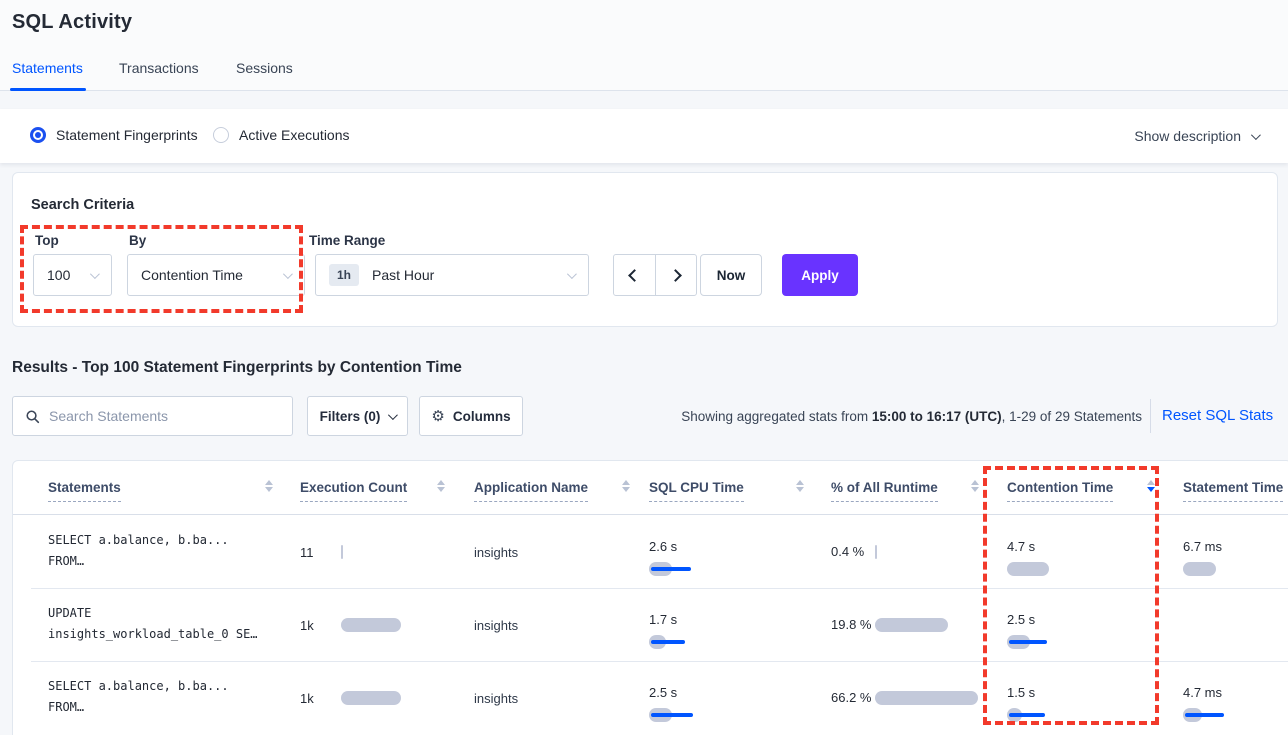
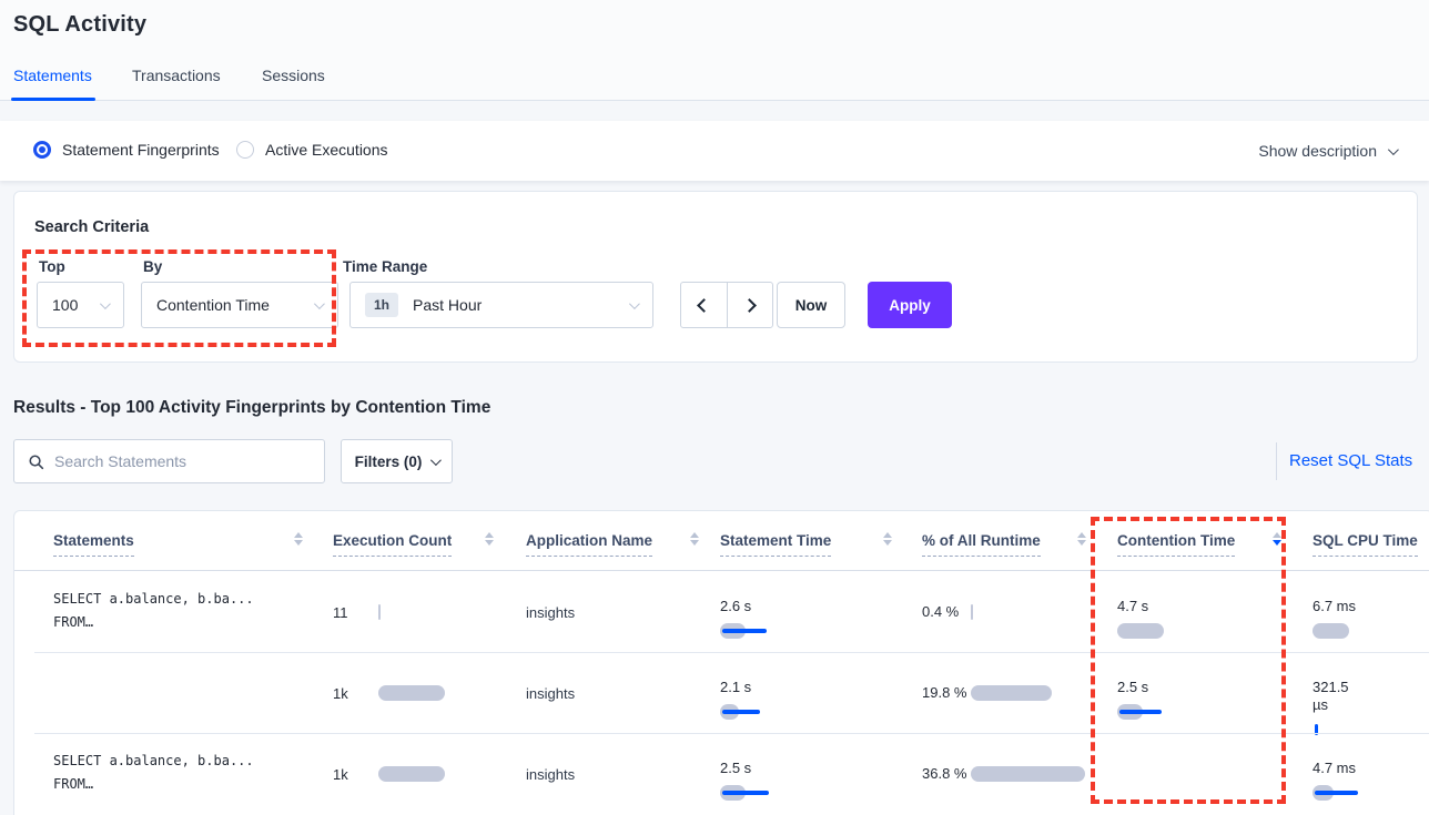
  SQL Activity
  Statements
  Transactions
  Sessions
  Statement Fingerprints
  Active Executions
  Show description
  Search Criteria
  Top
  By
  Time Range
  100
  Contention Time
  1h
  Past Hour
  Now
  Apply
- Results - Top 100 Statement Fingerprints by Contention Time
+ Results - Top 100 Activity Fingerprints by Contention Time
  Search Statements
  Filters (0)
- ⚙
- Columns
- Showing aggregated stats from 15:00 to 16:17 (UTC), 1-29 of 29 Statements
  Reset SQL Stats
  Statements
  Execution Count
  Application Name
- SQL CPU Time
+ Statement Time
  % of All Runtime
  Contention Time
- Statement Time
+ SQL CPU Time
  SELECT a.balance, b.ba...
  FROM…
  11
  insights
  2.6 s
  0.4 %
  4.7 s
  6.7 ms
- UPDATE
- insights_workload_table_0 SE…
  1k
  insights
- 1.7 s
+ 2.1 s
  19.8 %
  2.5 s
+ 321.5 µs
  SELECT a.balance, b.ba...
  FROM…
  1k
  insights
  2.5 s
- 66.2 %
+ 36.8 %
- 1.5 s
  4.7 ms
